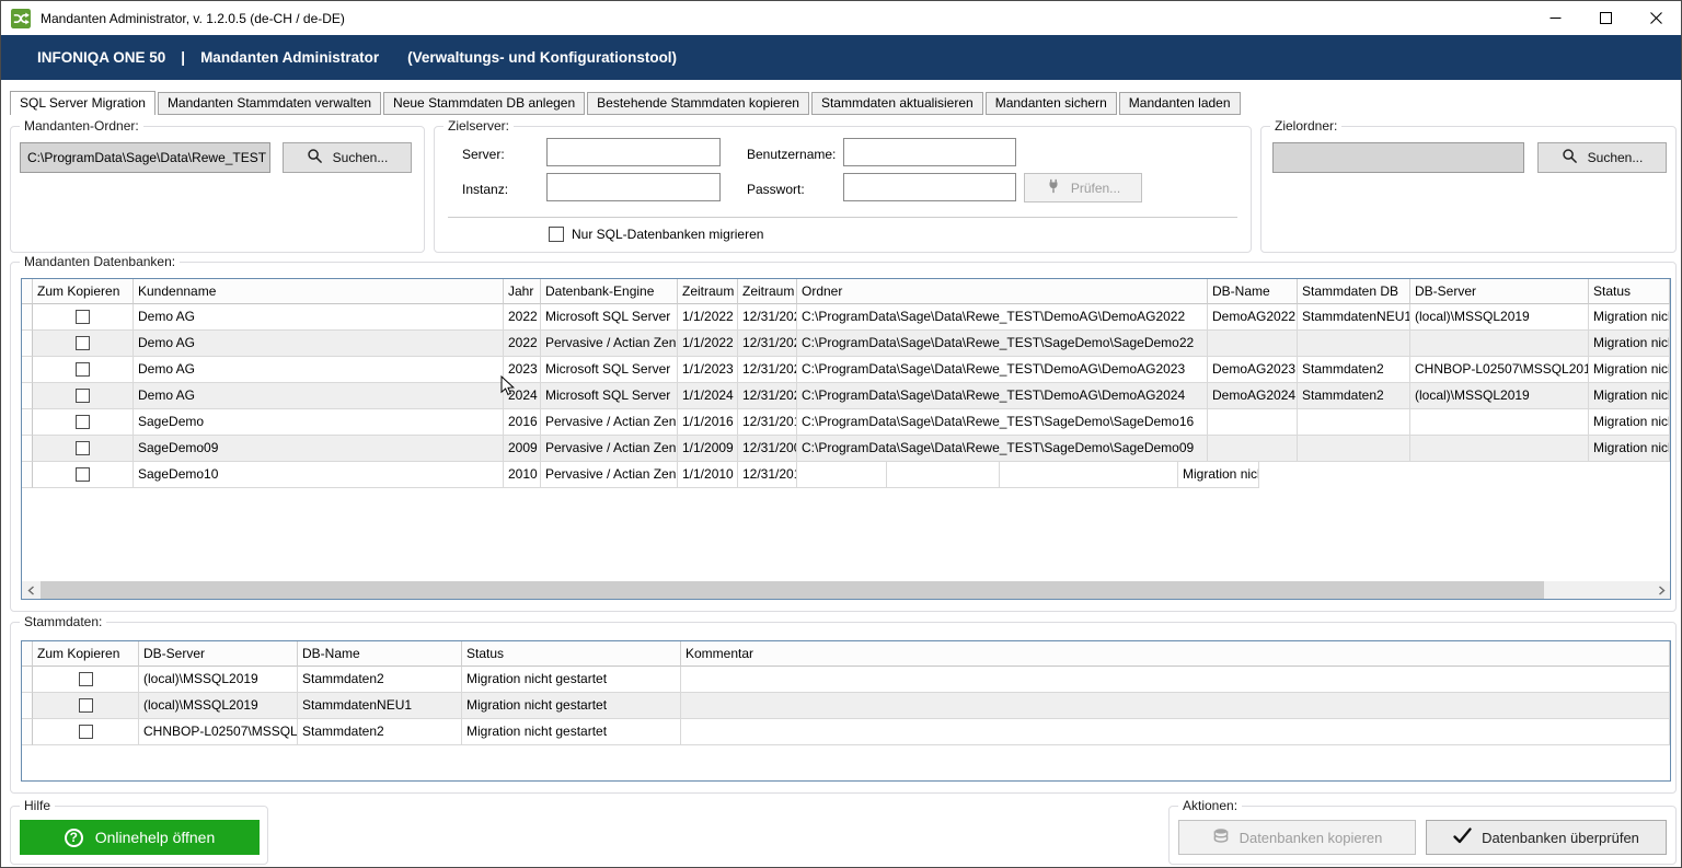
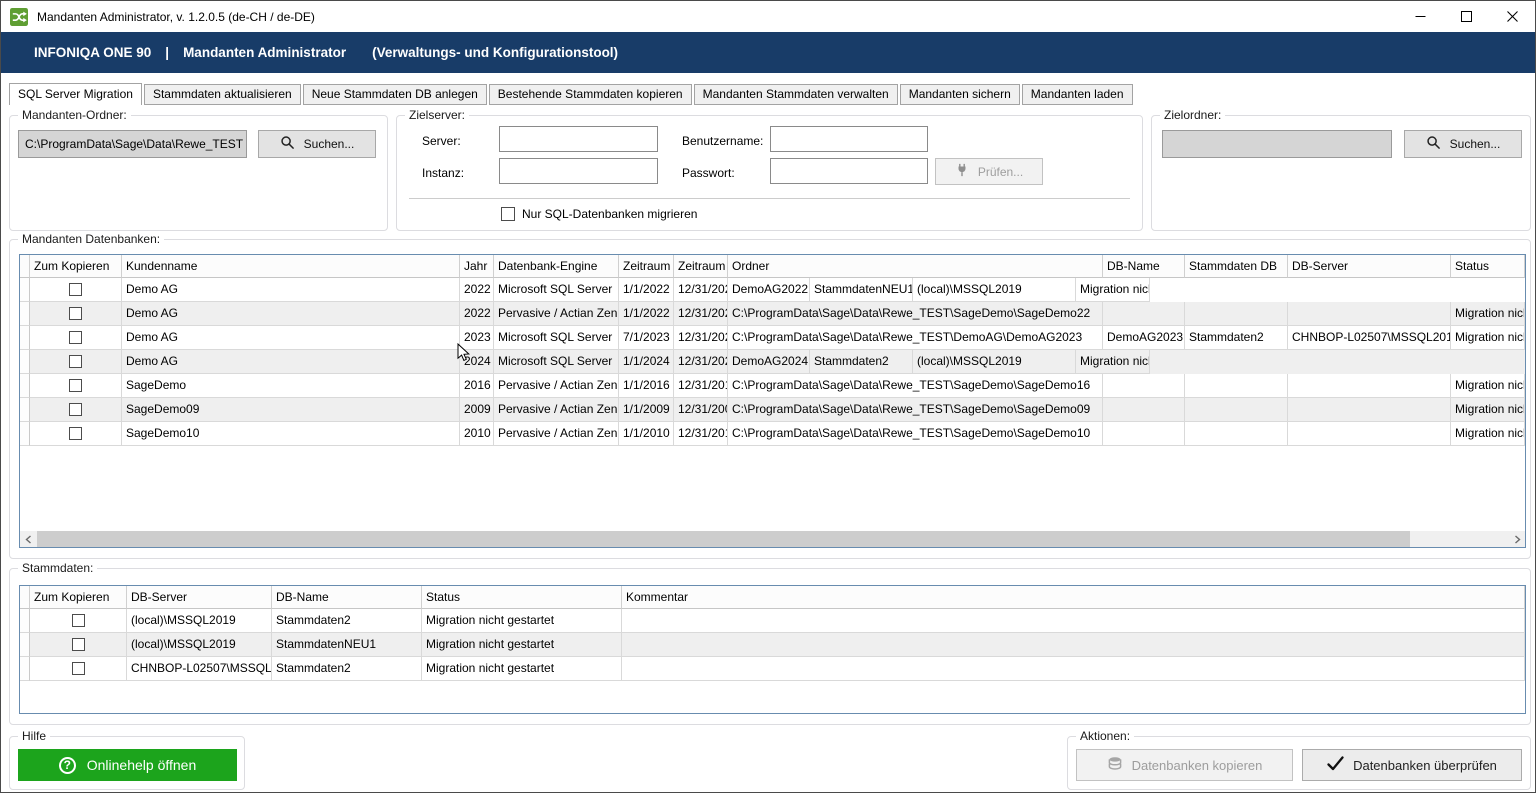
  Mandanten Administrator, v. 1.2.0.5 (de-CH / de-DE)
- INFONIQA ONE 50
+ INFONIQA ONE 90
  |
  Mandanten Administrator
  (Verwaltungs- und Konfigurationstool)
  SQL Server Migration
- Mandanten Stammdaten verwalten
+ Stammdaten aktualisieren
  Neue Stammdaten DB anlegen
  Bestehende Stammdaten kopieren
- Stammdaten aktualisieren
+ Mandanten Stammdaten verwalten
  Mandanten sichern
  Mandanten laden
  Mandanten-Ordner:
  C:\ProgramData\Sage\Data\Rewe_TEST
  Suchen...
  Zielserver:
  Server:
  Benutzername:
  Instanz:
  Passwort:
  Prüfen...
  Nur SQL-Datenbanken migrieren
  Zielordner:
  Suchen...
  Mandanten Datenbanken:
  Zum Kopieren
  Kundenname
  Jahr
  Datenbank-Engine
  Zeitraum
  Zeitraum
  Ordner
  DB-Name
  Stammdaten DB
  DB-Server
  Status
  Demo AG
  2022
  Microsoft SQL Server
  1/1/2022
  12/31/20
- C:\ProgramData\Sage\Data\Rewe_TEST\DemoAG\DemoAG2022
  DemoAG2022
  StammdatenNEU1
  (local)\MSSQL2019
  Demo AG
  2022
  Pervasive / Actian Zen
  1/1/2022
  12/31/20
  C:\ProgramData\Sage\Data\Rewe_TEST\SageDemo\SageDemo22
  Demo AG
  2023
  Microsoft SQL Server
- 1/1/2023
+ 7/1/2023
  12/31/20
  C:\ProgramData\Sage\Data\Rewe_TEST\DemoAG\DemoAG2023
  DemoAG2023
  Stammdaten2
  CHNBOP-L02507\MSSQL201
  Demo AG
  2024
  Microsoft SQL Server
  1/1/2024
  12/31/20
- C:\ProgramData\Sage\Data\Rewe_TEST\DemoAG\DemoAG2024
  DemoAG2024
  Stammdaten2
  (local)\MSSQL2019
  SageDemo
  2016
  Pervasive / Actian Zen
  1/1/2016
  12/31/20
  C:\ProgramData\Sage\Data\Rewe_TEST\SageDemo\SageDemo16
  SageDemo09
  2009
  Pervasive / Actian Zen
  1/1/2009
  12/31/20
  C:\ProgramData\Sage\Data\Rewe_TEST\SageDemo\SageDemo09
  SageDemo10
  2010
  Pervasive / Actian Zen
  1/1/2010
  12/31/20
+ C:\ProgramData\Sage\Data\Rewe_TEST\SageDemo\SageDemo10
  Stammdaten:
  Zum Kopieren
  DB-Server
  DB-Name
  Status
  Kommentar
  (local)\MSSQL2019
  Stammdaten2
  Migration nicht gestartet
  (local)\MSSQL2019
  StammdatenNEU1
  Migration nicht gestartet
  CHNBOP-L02507\MSSQL
  Stammdaten2
  Migration nicht gestartet
  Hilfe
  ?
  Onlinehelp öffnen
  Aktionen:
  Datenbanken kopieren
  Datenbanken überprüfen
